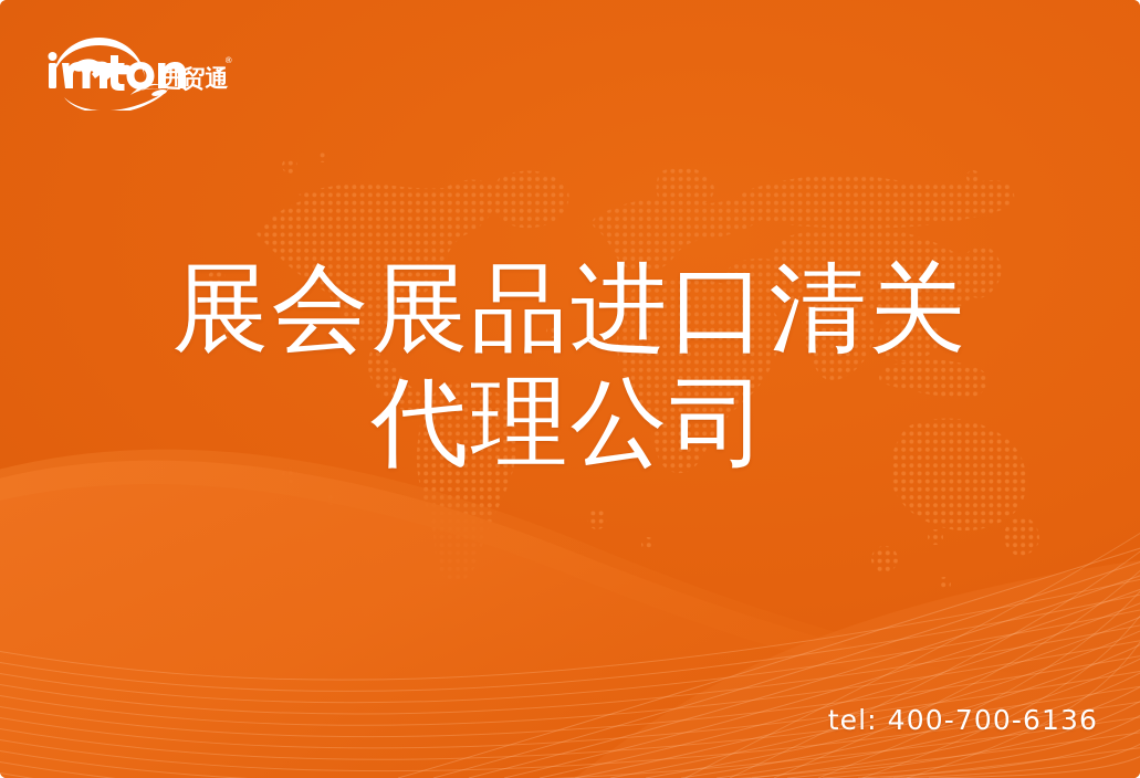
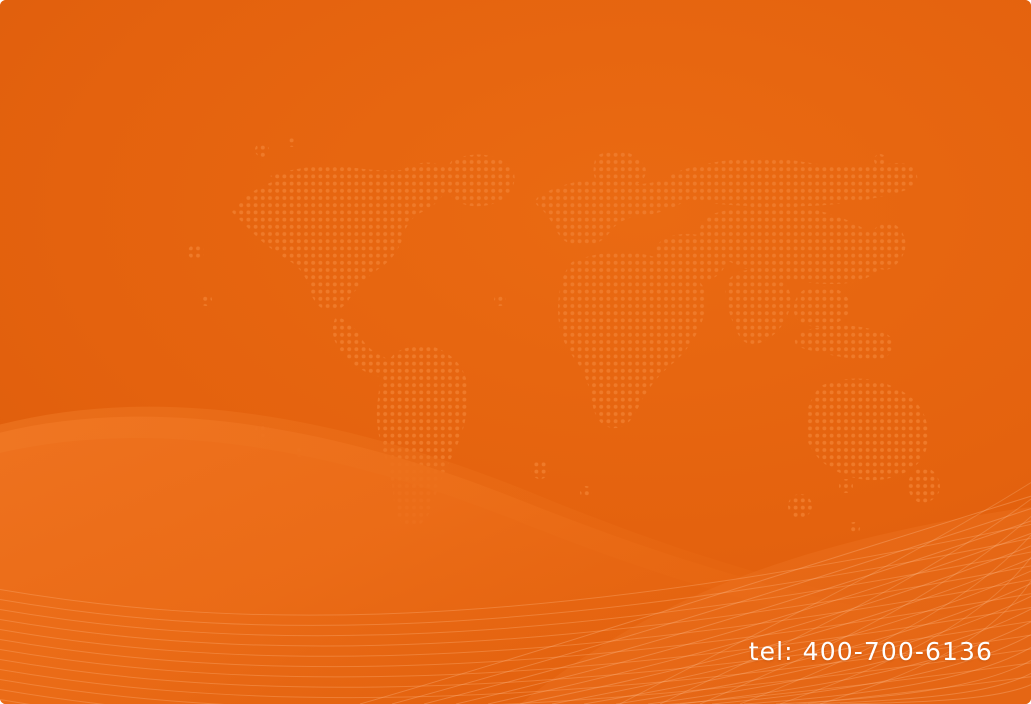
- 进贸通
- ®
- 展会展品进口清关
- 代理公司
  tel: 400-700-6136
